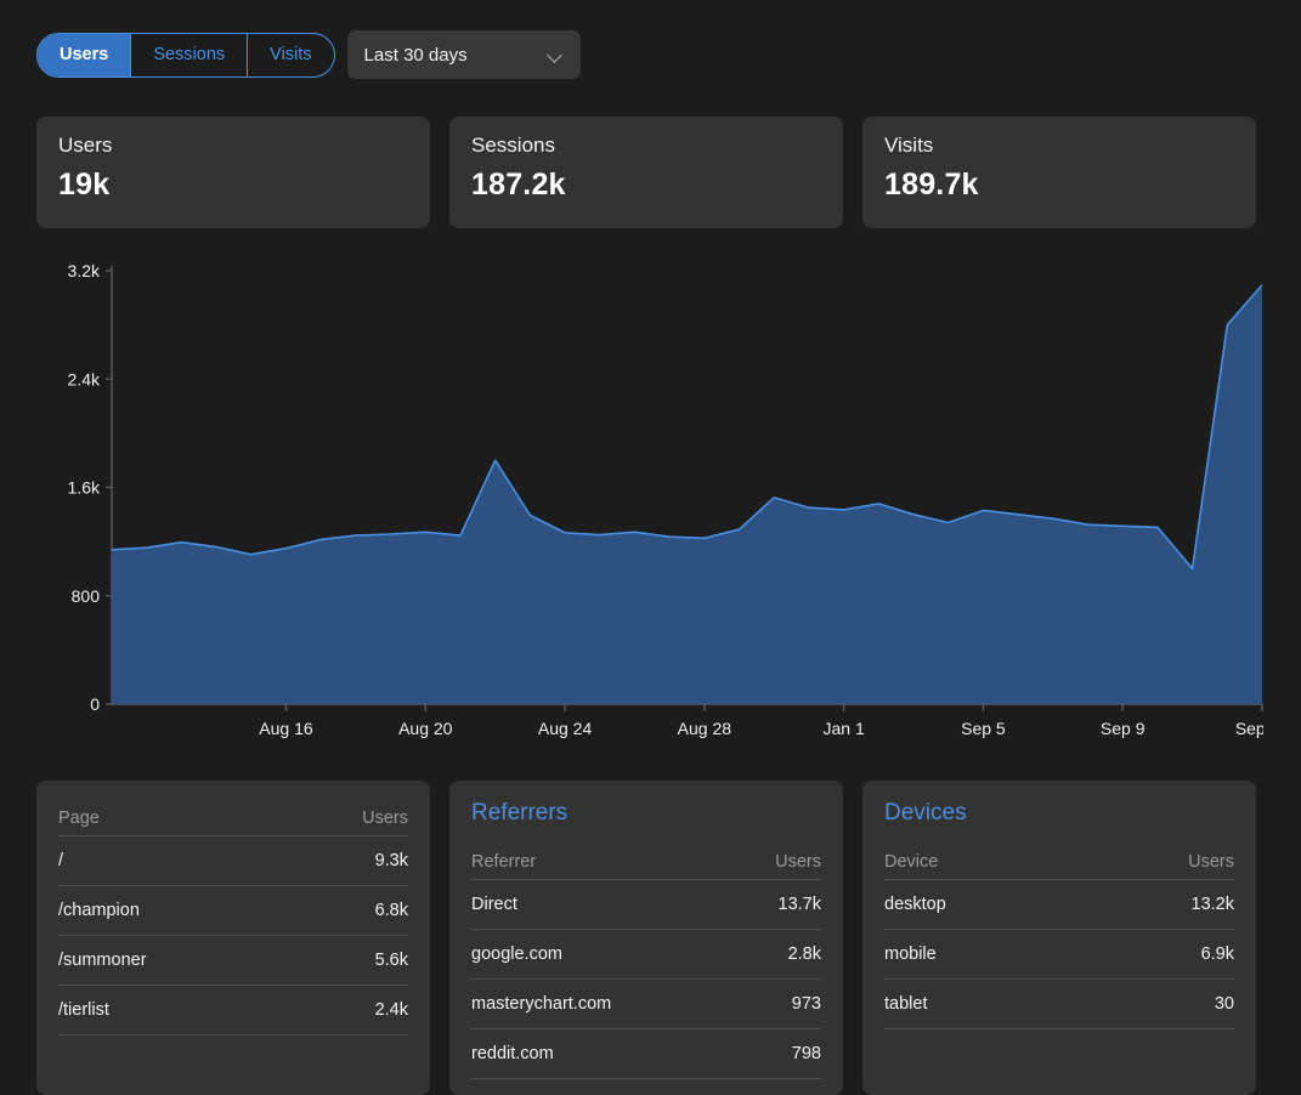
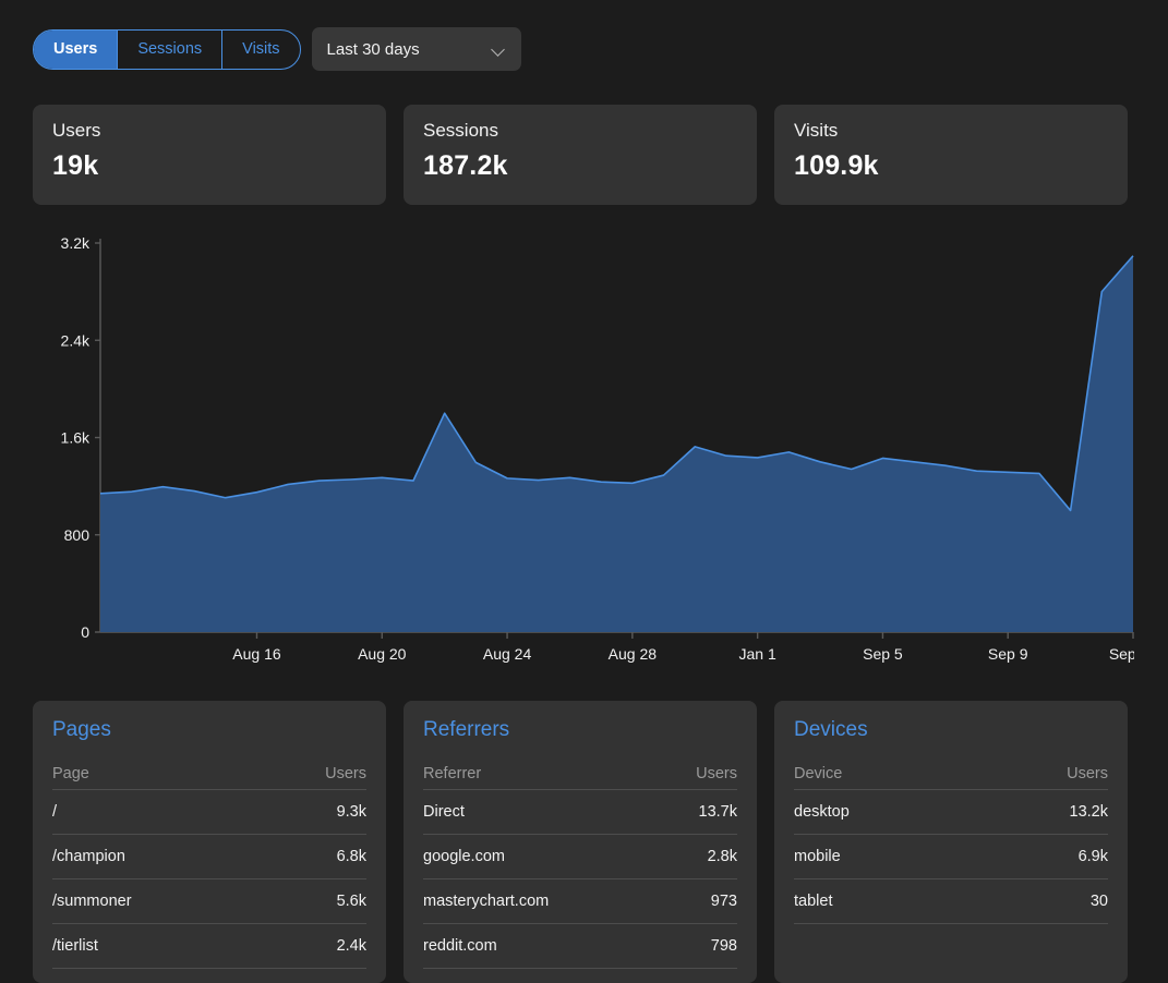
  Users
  Sessions
  Visits
  Last 30 days
  Users
  19k
  Sessions
  187.2k
  Visits
- 189.7k
+ 109.9k
  0
  800
  1.6k
  2.4k
  3.2k
  Aug 16
  Aug 20
  Aug 24
  Aug 28
  Jan 1
  Sep 5
  Sep 9
+ Pages
  Page
  Users
  /
  9.3k
  /champion
  6.8k
  /summoner
  5.6k
  /tierlist
  2.4k
  Referrers
  Referrer
  Users
  Direct
  13.7k
  google.com
  2.8k
  masterychart.com
  973
  reddit.com
  798
  Devices
  Device
  Users
  desktop
  13.2k
  mobile
  6.9k
  tablet
  30
